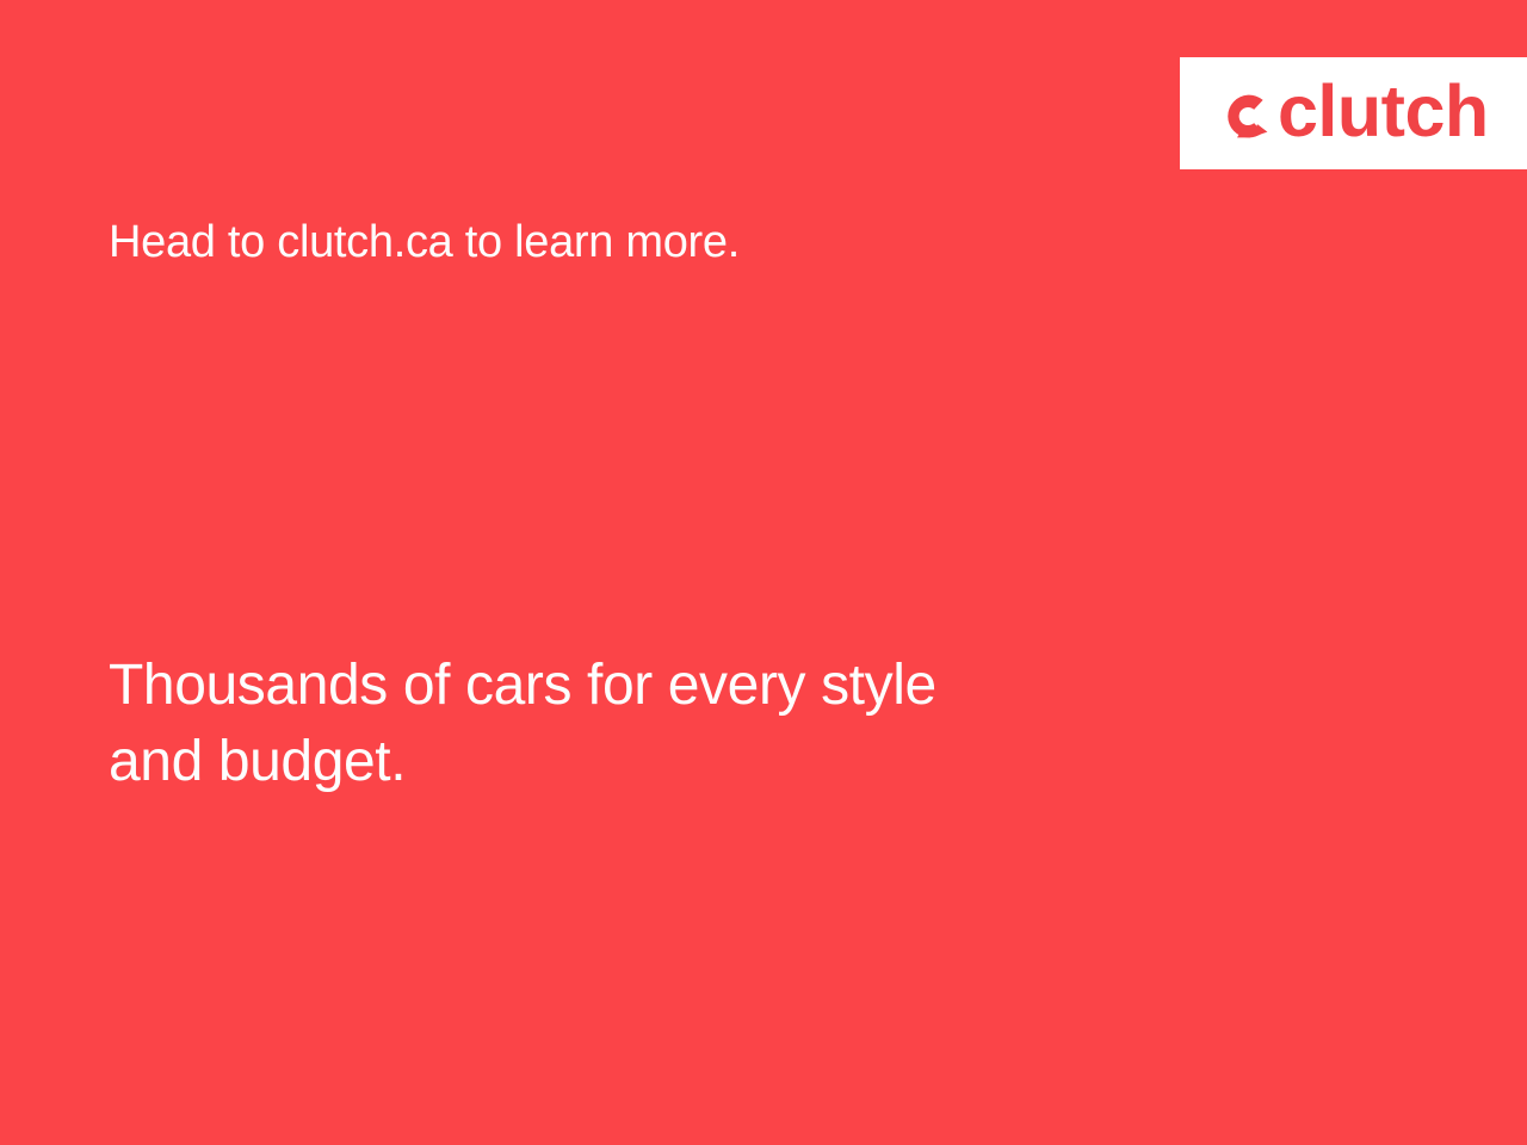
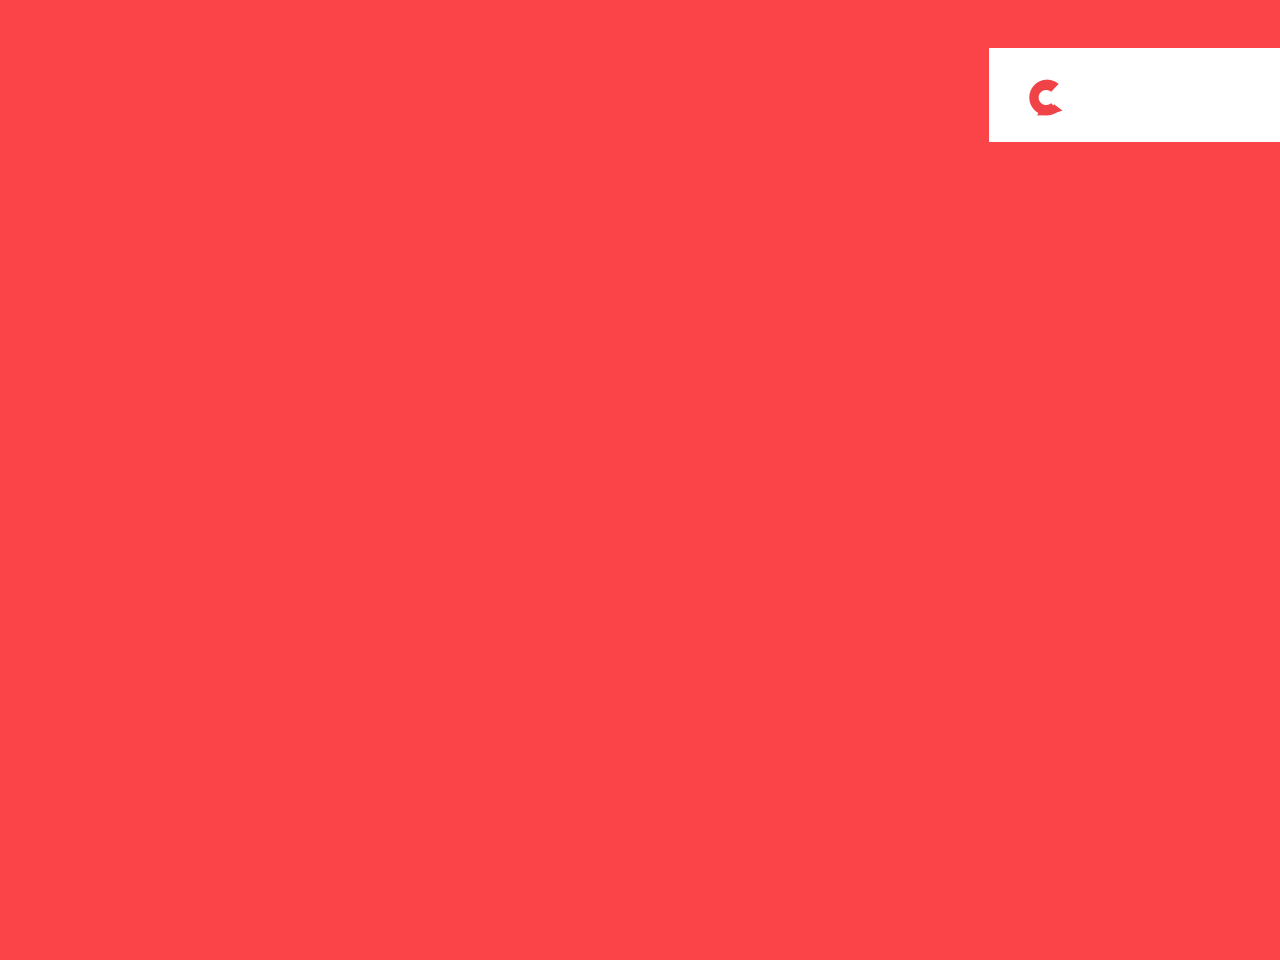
- clutch
- Head to clutch.ca to learn more.
- Thousands of cars for every style
- and budget.
